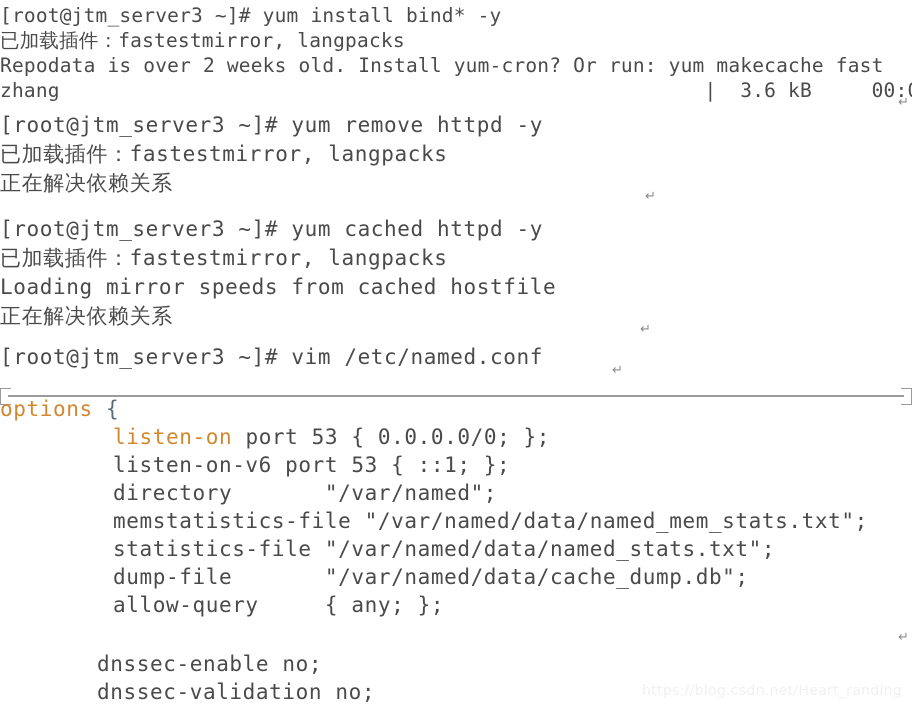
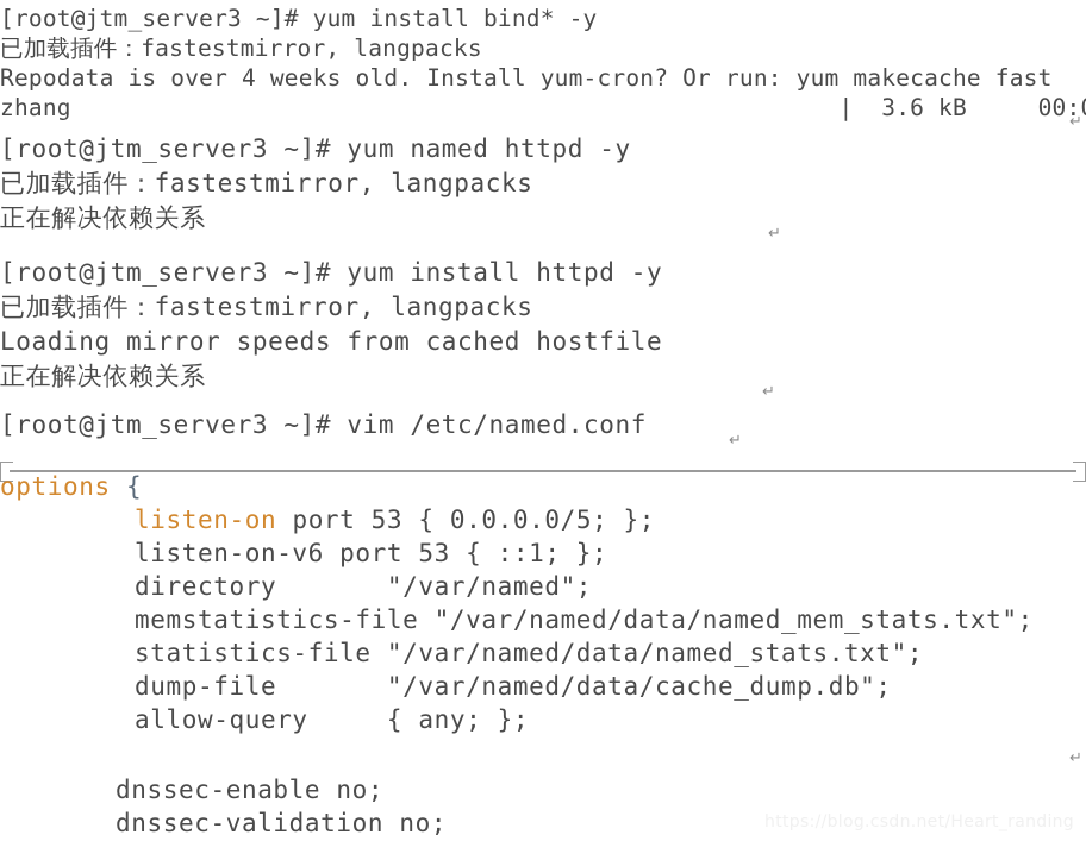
  [root@jtm_server3 ~]# yum install bind* -y
  已加载插件：fastestmirror, langpacks
- Repodata is over 2 weeks old. Install yum-cron? Or run: yum makecache fast
+ Repodata is over 4 weeks old. Install yum-cron? Or run: yum makecache fast
  zhang | 3.6 kB 00:
- [root@jtm_server3 ~]# yum remove httpd -y
+ [root@jtm_server3 ~]# yum named httpd -y
  已加载插件：fastestmirror, langpacks
  正在解决依赖关系
- [root@jtm_server3 ~]# yum cached httpd -y
+ [root@jtm_server3 ~]# yum install httpd -y
  已加载插件：fastestmirror, langpacks
  Loading mirror speeds from cached hostfile
  正在解决依赖关系
  [root@jtm_server3 ~]# vim /etc/named.conf
  options {
- listen-on port 53 { 0.0.0.0/0; };
+ listen-on port 53 { 0.0.0.0/5; };
  listen-on-v6 port 53 { ::1; };
  directory "/var/named";
  memstatistics-file "/var/named/data/named_mem_stats.txt";
  statistics-file "/var/named/data/named_stats.txt";
  dump-file "/var/named/data/cache_dump.db";
  allow-query { any; };
  dnssec-enable no;
  dnssec-validation no;
  ↵
  ↵
  ↵
  ↵
  ↵
